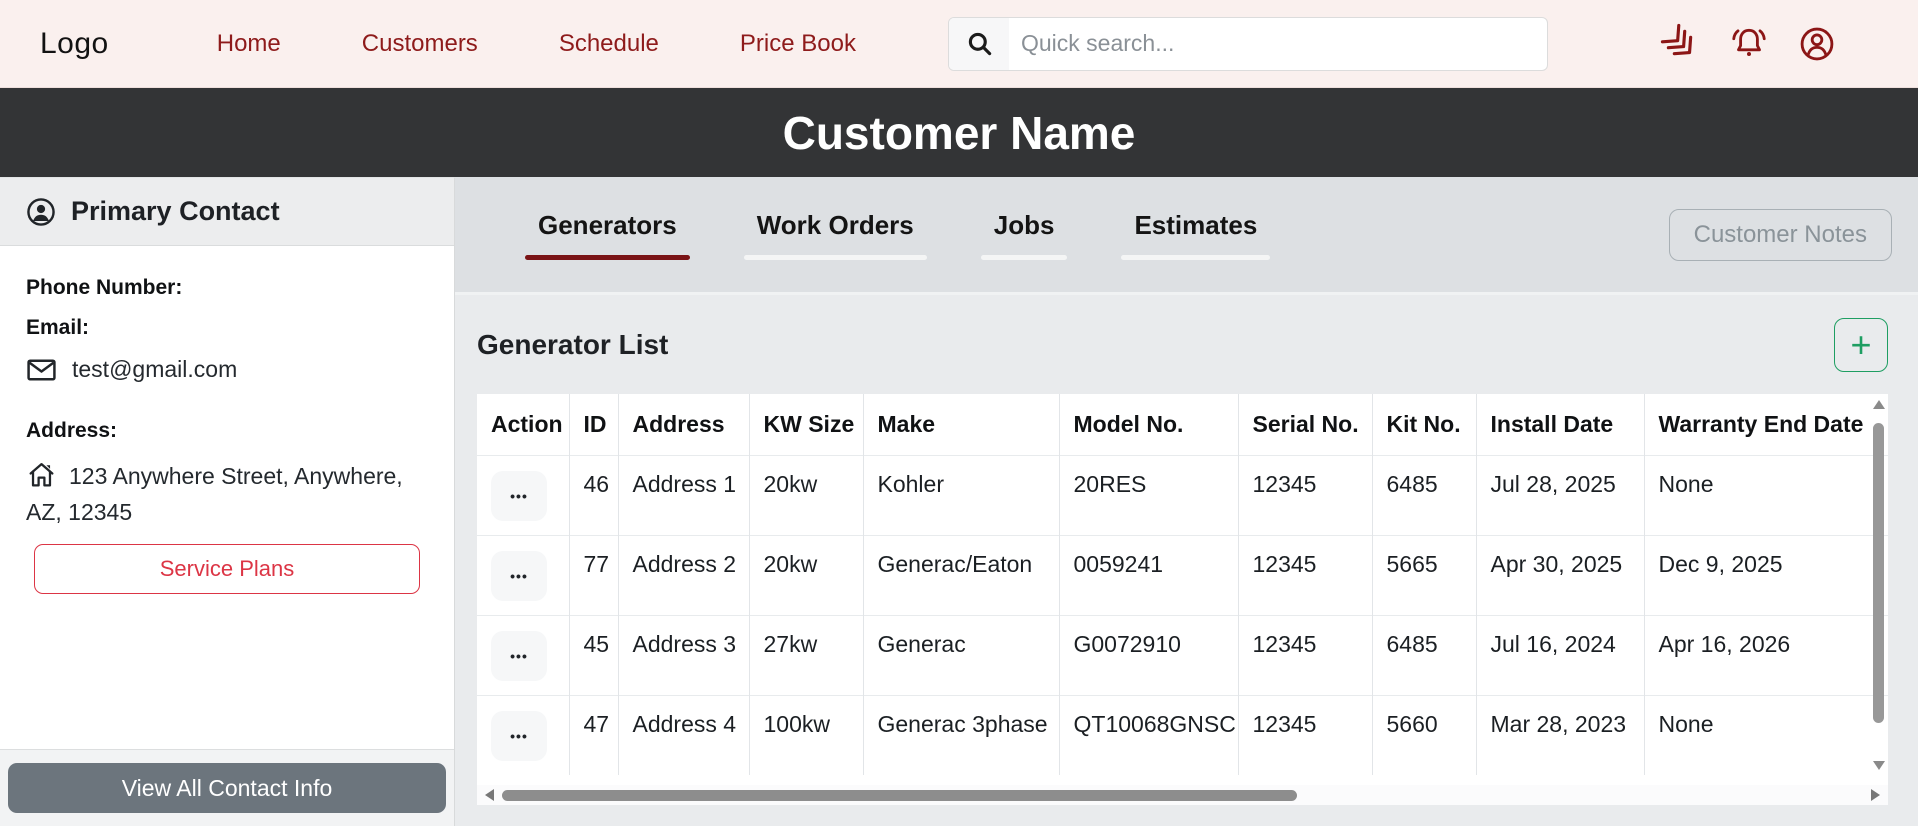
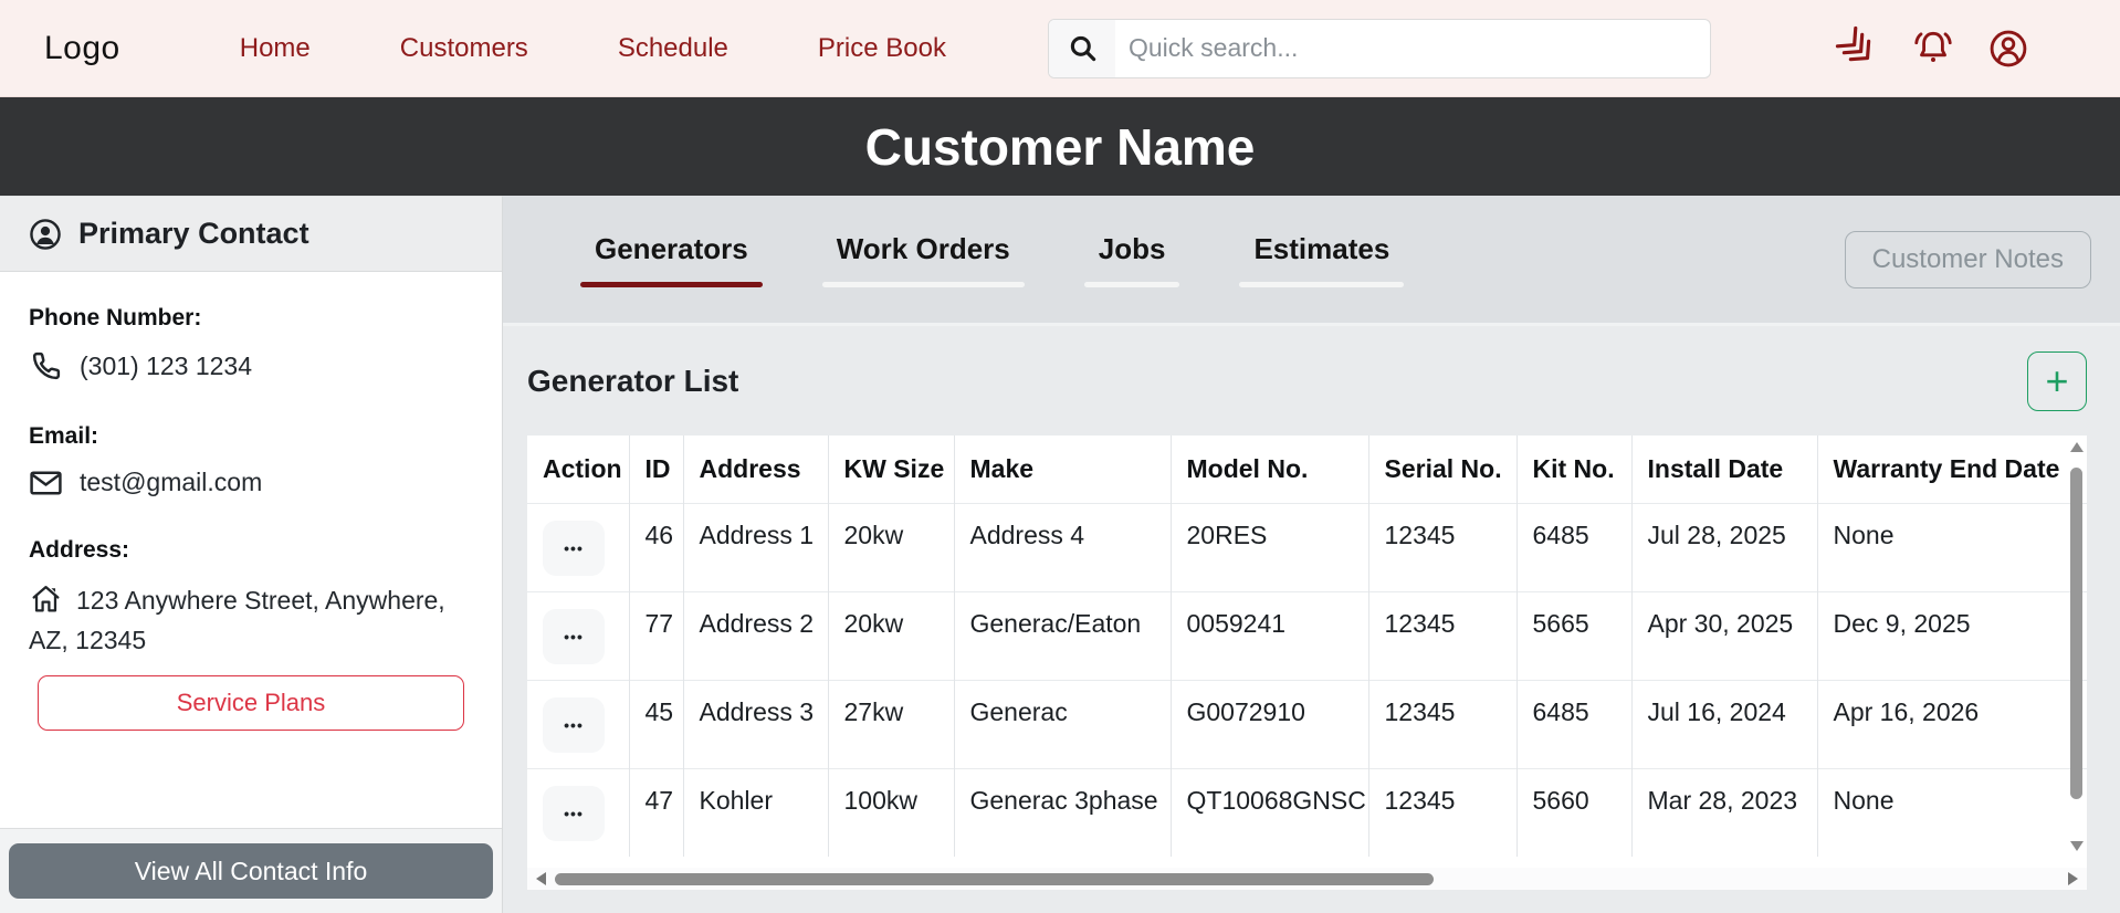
  Logo
  Home
  Customers
  Schedule
  Price Book
  Quick search...
  Customer Name
  Primary Contact
  Phone Number:
+ (301) 123 1234
  Email:
  test@gmail.com
  Address:
  123 Anywhere Street, Anywhere, AZ, 12345
  Service Plans
  View All Contact Info
  Generators
  Work Orders
  Jobs
  Estimates
  Customer Notes
  Generator List
  +
  Action	ID	Address	KW Size	Make	Model No.	Serial No.	Kit No.	Install Date	Warranty End Date
- •••	46	Address 1	20kw	Kohler	20RES	12345	6485	Jul 28, 2025	None
+ •••	46	Address 1	20kw	Address 4	20RES	12345	6485	Jul 28, 2025	None
  •••	77	Address 2	20kw	Generac/Eaton	0059241	12345	5665	Apr 30, 2025	Dec 9, 2025
  •••	45	Address 3	27kw	Generac	G0072910	12345	6485	Jul 16, 2024	Apr 16, 2026
- •••	47	Address 4	100kw	Generac 3phase	QT10068GNSC	12345	5660	Mar 28, 2023	None
+ •••	47	Kohler	100kw	Generac 3phase	QT10068GNSC	12345	5660	Mar 28, 2023	None
